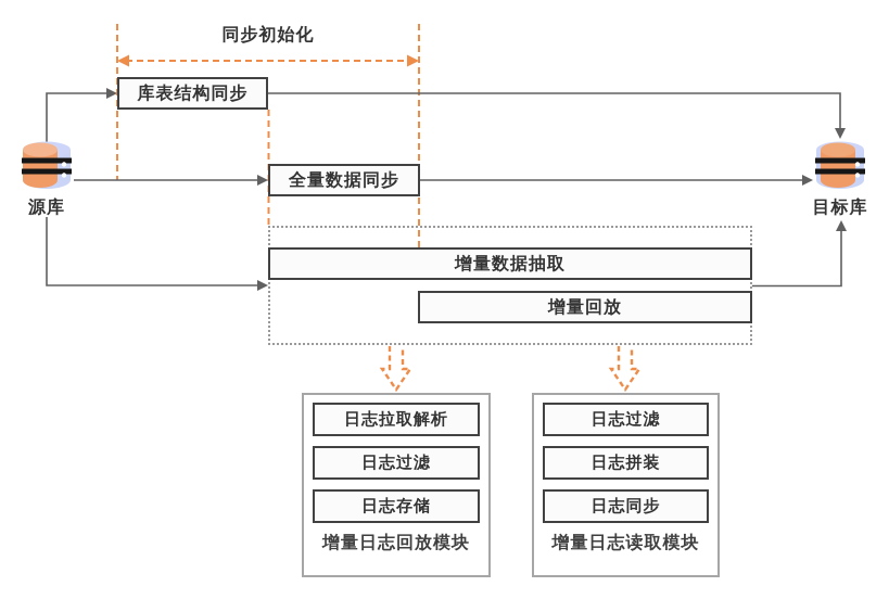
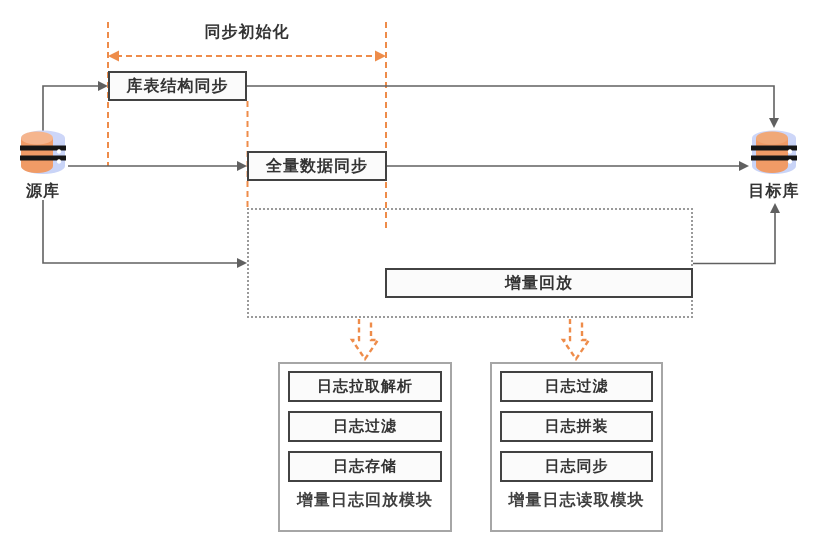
  同步初始化
  库表结构同步
  全量数据同步
- 增量数据抽取
  增量回放
  源库
  目标库
  日志拉取解析
  日志过滤
  日志存储
  增量日志回放模块
  日志过滤
  日志拼装
  日志同步
  增量日志读取模块
